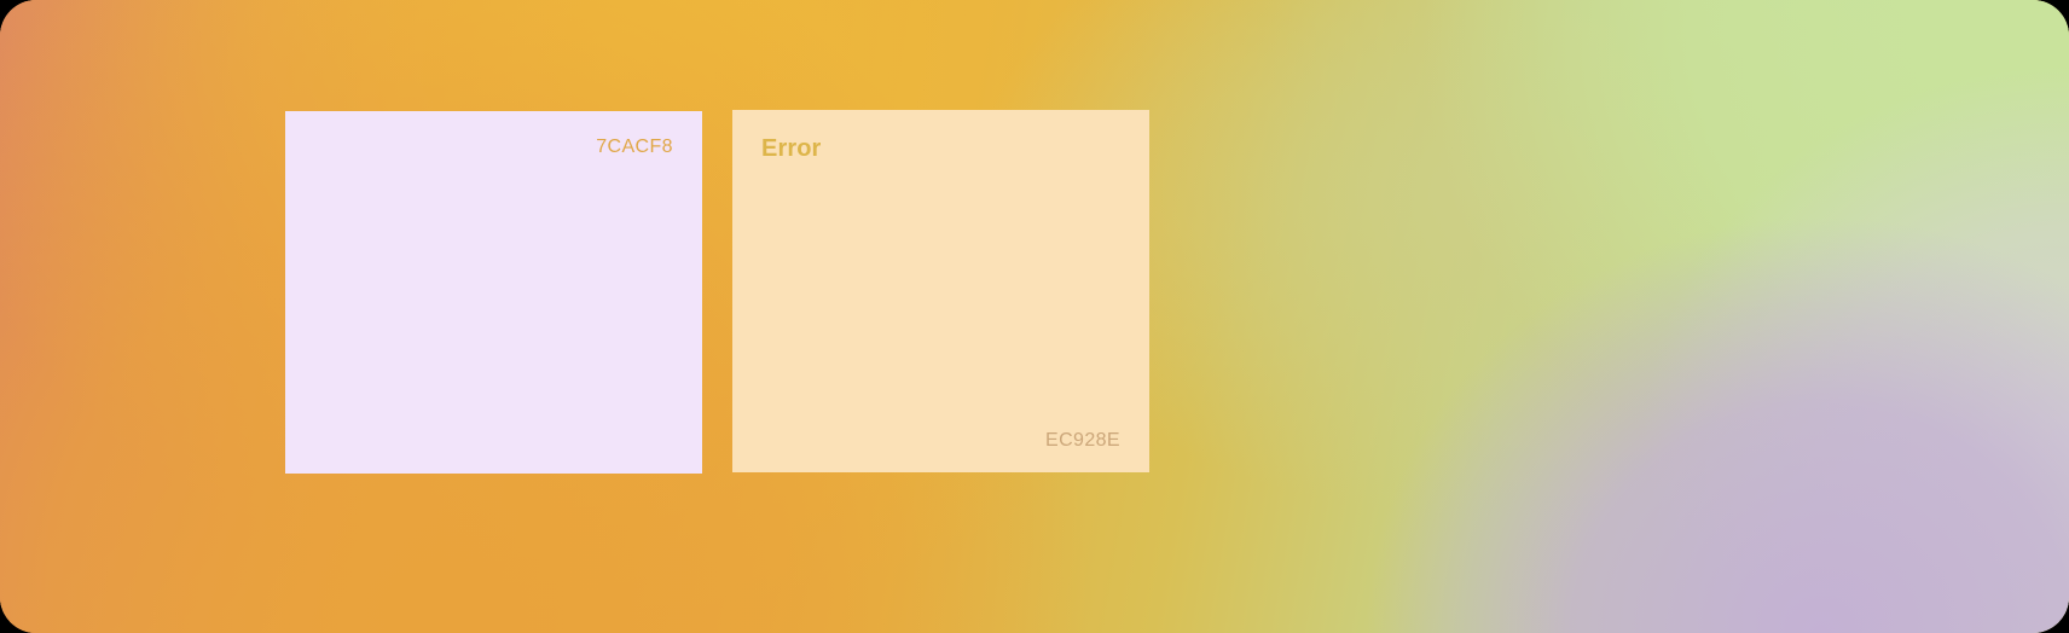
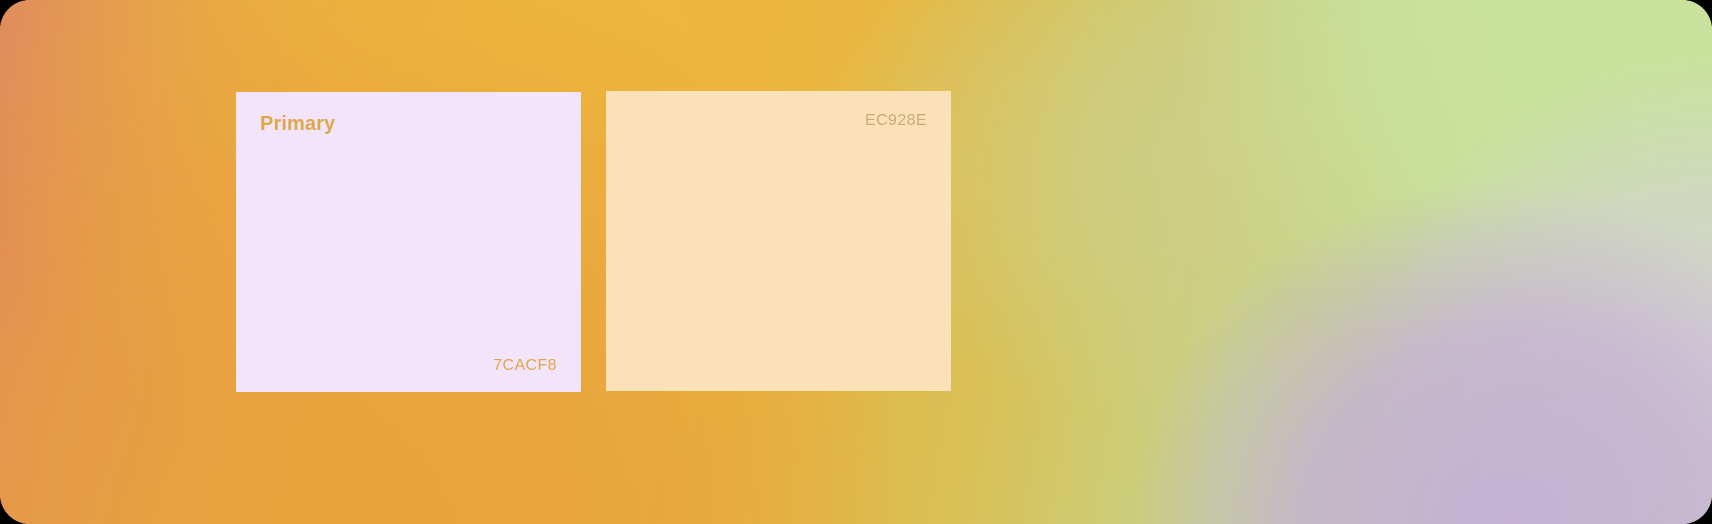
+ Primary
  7CACF8
- Error
  EC928E
